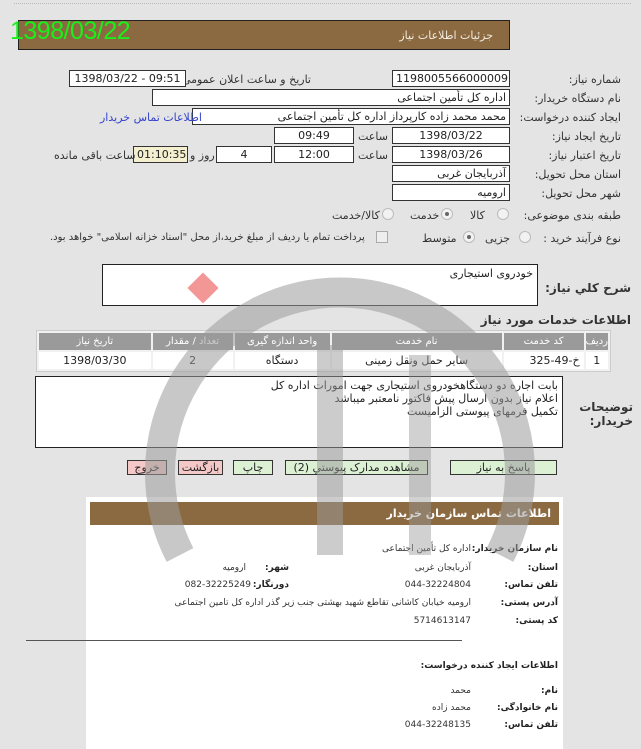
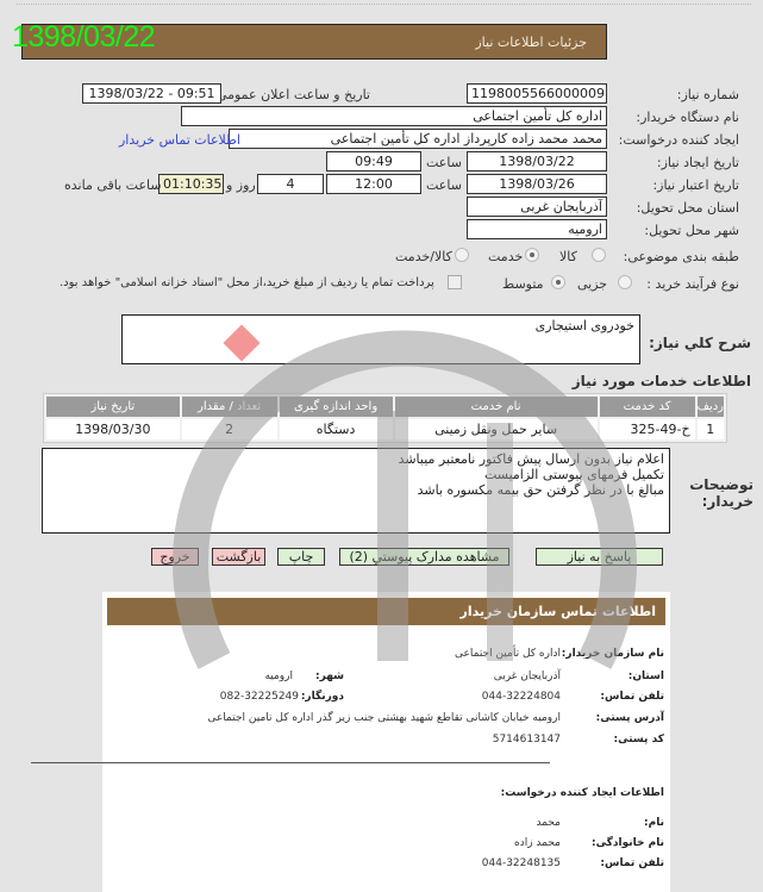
  1398/03/22
  جزئيات اطلاعات نیاز
  شماره نیاز:
  1198005566000009
  تاریخ و ساعت اعلان عمومی
  1398/03/22 - 09:51
  نام دستگاه خریدار:
  اداره کل تأمین اجتماعی
  ایجاد کننده درخواست:
  محمد محمد زاده کارپرداز اداره کل تأمین اجتماعی
  اطلاعات تماس خریدار
  تاریخ ایجاد نیاز:
  1398/03/22
  ساعت
  09:49
  تاریخ اعتبار نیاز:
  1398/03/26
  ساعت
  12:00
  4
  روز و
  01:10:35
  ساعت باقی مانده
  استان محل تحویل:
  آذربایجان غربی
  شهر محل تحویل:
  ارومیه
  طبقه بندی موضوعی:
  کالا
  خدمت
  کالا/خدمت
  نوع فرآیند خرید :
  جزیی
  متوسط
  پرداخت تمام یا ردیف از مبلغ خرید،از محل "اسناد خزانه اسلامی" خواهد بود.
  شرح کلي نیاز:
  خودروی استیجاری
  اطلاعات خدمات مورد نیاز
  ردیف	کد خدمت	نام خدمت	واحد اندازه گیری	تعداد / مقدار	تاریخ نیاز
  1	خ-49-325	سایر حمل ونقل زمینی	دستگاه	2	1398/03/30
  توضیحات خریدار:
- بابت اجاره دو دستگاهخودروی استیجاری جهت امورات اداره کل
  اعلام نیاز بدون ارسال پیش فاکتور نامعتبر میباشد
  تکمیل فرمهای پیوستی الزامیست
+ مبالغ با در نظر گرفتن حق بیمه مکسوره باشد
  پاسخ به نیاز
  مشاهده مدارک پیوستي (2)
  چاپ
  بازگشت
  خروج
  اطلاعات تماس سازمان خریدار
  نام سازمان خریدار:
  اداره کل تأمین اجتماعی
  استان:
  آذربایجان غربی
  شهر:
  ارومیه
  تلفن تماس:
  044-32224804
  دورنگار:
  082-32225249
  آدرس پستی:
  ارومیه خیابان کاشانی تقاطع شهید بهشتی جنب زیر گذر اداره کل تامین اجتماعی
  کد پستی:
  5714613147
  اطلاعات ایجاد کننده درخواست:
  نام:
  محمد
  نام خانوادگی:
  محمد زاده
  تلفن تماس:
  044-32248135
